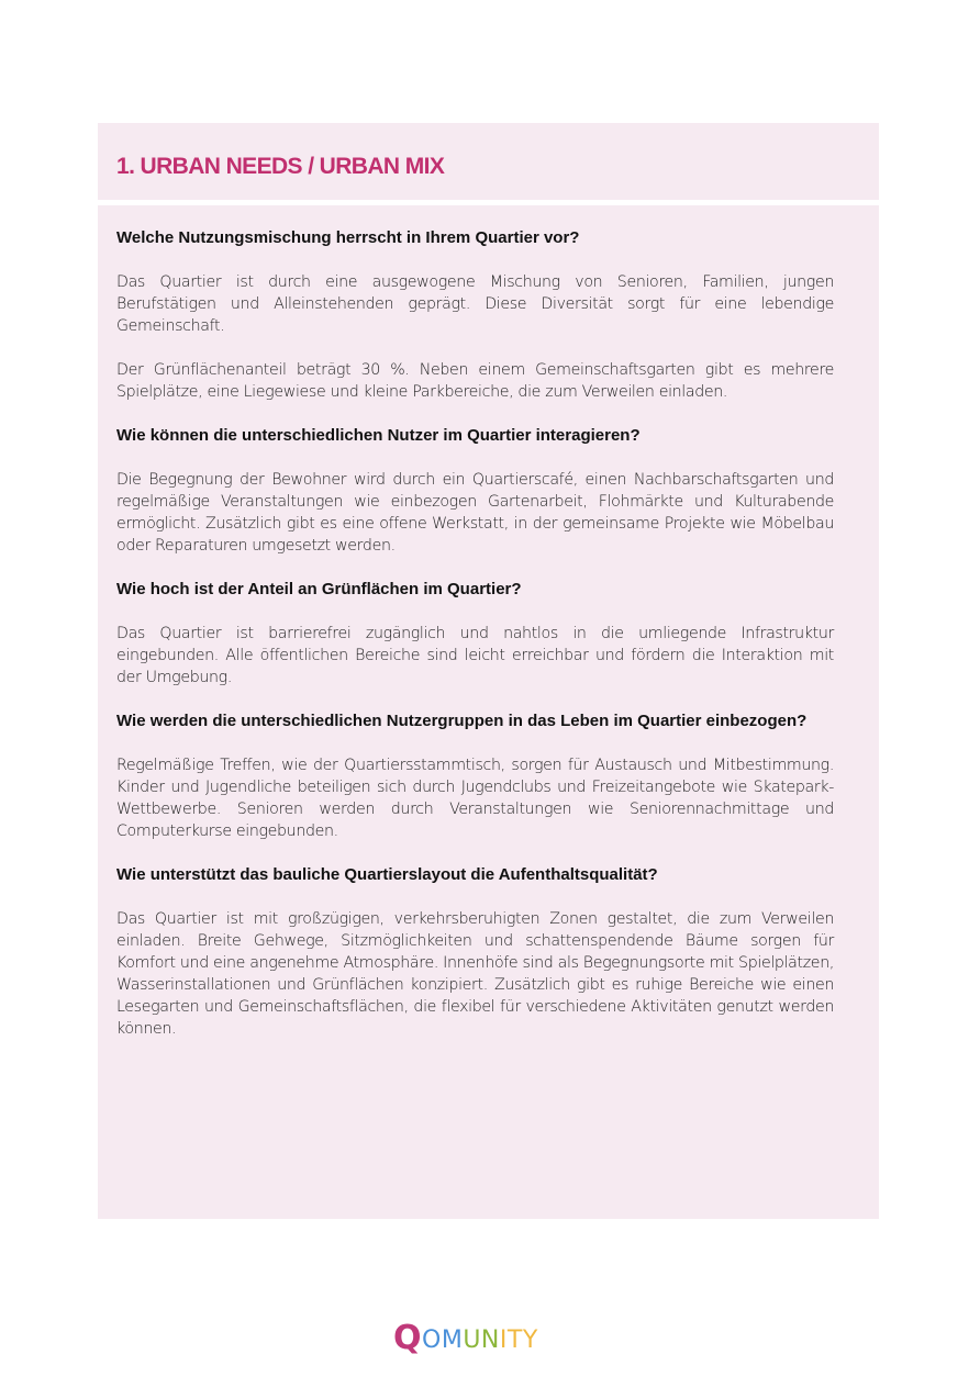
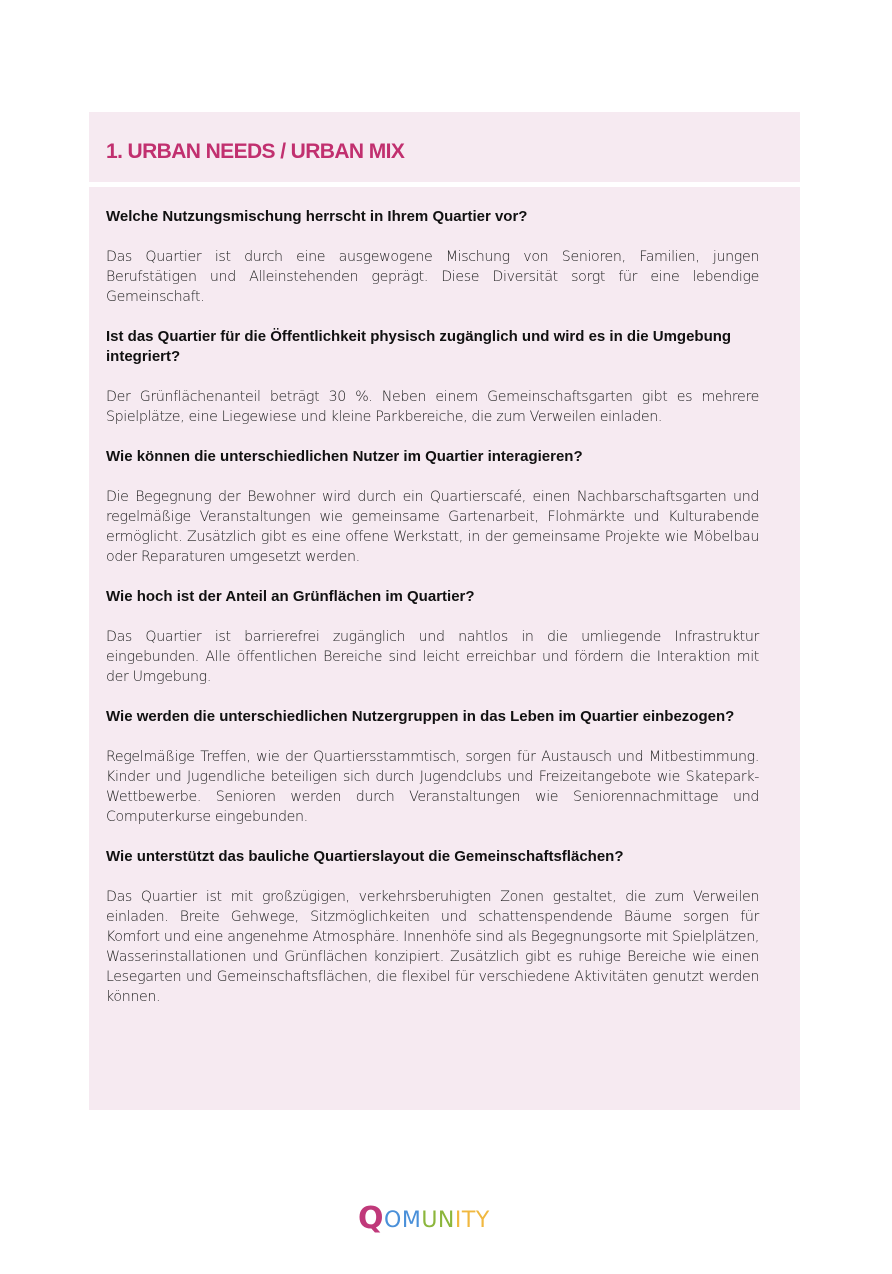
  1. URBAN NEEDS / URBAN MIX
  Welche Nutzungsmischung herrscht in Ihrem Quartier vor?
  Das Quartier ist durch eine ausgewogene Mischung von Senioren, Familien, jungen Berufstätigen und Alleinstehenden geprägt. Diese Diversität sorgt für eine lebendige Gemeinschaft.
+ Ist das Quartier für die Öffentlichkeit physisch zugänglich und wird es in die Umgebung integriert?
  Der Grünflächenanteil beträgt 30 %. Neben einem Gemeinschaftsgarten gibt es mehrere Spielplätze, eine Liegewiese und kleine Parkbereiche, die zum Verweilen einladen.
  Wie können die unterschiedlichen Nutzer im Quartier interagieren?
- Die Begegnung der Bewohner wird durch ein Quartierscafé, einen Nachbarschaftsgarten und regelmäßige Veranstaltungen wie einbezogen Gartenarbeit, Flohmärkte und Kulturabende ermöglicht. Zusätzlich gibt es eine offene Werkstatt, in der gemeinsame Projekte wie Möbelbau oder Reparaturen umgesetzt werden.
+ Die Begegnung der Bewohner wird durch ein Quartierscafé, einen Nachbarschaftsgarten und regelmäßige Veranstaltungen wie gemeinsame Gartenarbeit, Flohmärkte und Kulturabende ermöglicht. Zusätzlich gibt es eine offene Werkstatt, in der gemeinsame Projekte wie Möbelbau oder Reparaturen umgesetzt werden.
  Wie hoch ist der Anteil an Grünflächen im Quartier?
  Das Quartier ist barrierefrei zugänglich und nahtlos in die umliegende Infrastruktur eingebunden. Alle öffentlichen Bereiche sind leicht erreichbar und fördern die Interaktion mit der Umgebung.
  Wie werden die unterschiedlichen Nutzergruppen in das Leben im Quartier einbezogen?
  Regelmäßige Treffen, wie der Quartiersstammtisch, sorgen für Austausch und Mitbestimmung. Kinder und Jugendliche beteiligen sich durch Jugendclubs und Freizeitangebote wie Skatepark-Wettbewerbe. Senioren werden durch Veranstaltungen wie Seniorennachmittage und Computerkurse eingebunden.
- Wie unterstützt das bauliche Quartierslayout die Aufenthaltsqualität?
+ Wie unterstützt das bauliche Quartierslayout die Gemeinschaftsflächen?
  Das Quartier ist mit großzügigen, verkehrsberuhigten Zonen gestaltet, die zum Verweilen einladen. Breite Gehwege, Sitzmöglichkeiten und schattenspendende Bäume sorgen für Komfort und eine angenehme Atmosphäre. Innenhöfe sind als Begegnungsorte mit Spielplätzen, Wasserinstallationen und Grünflächen konzipiert. Zusätzlich gibt es ruhige Bereiche wie einen Lesegarten und Gemeinschaftsflächen, die flexibel für verschiedene Aktivitäten genutzt werden können.
  Q
  OM
  UN
  ITY
